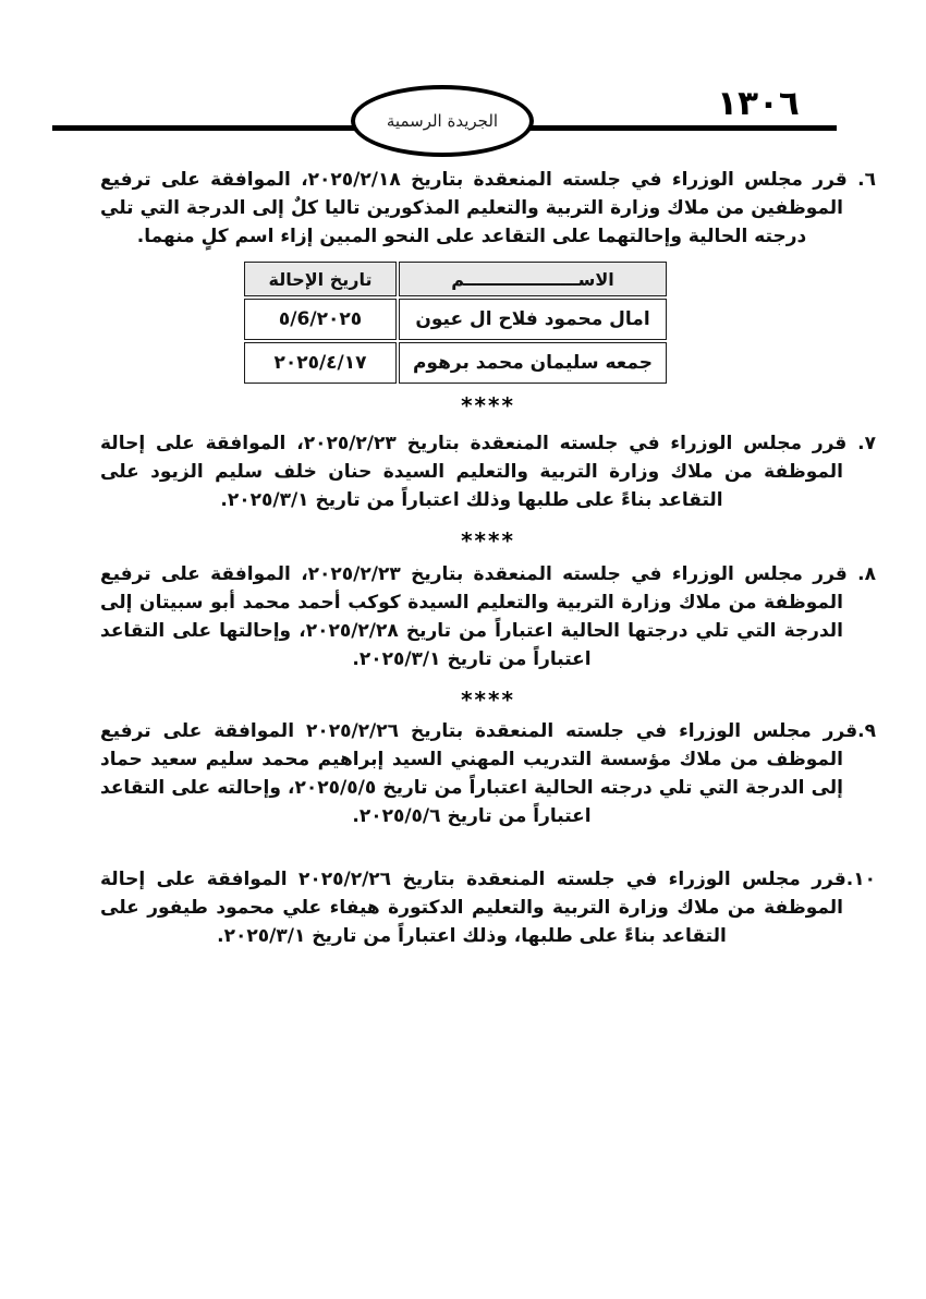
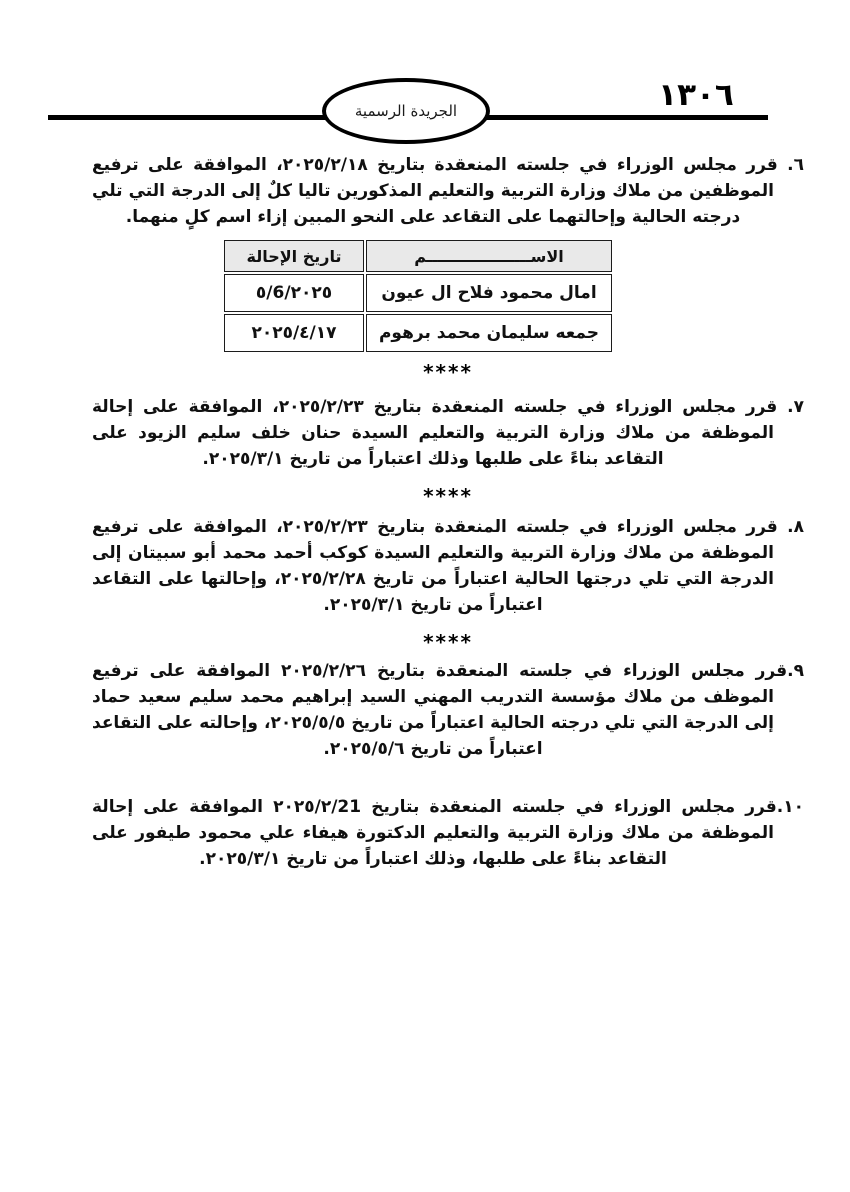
  الجريدة الرسمية
  ١٣٠٦
  ٦. قرر مجلس الوزراء في جلسته المنعقدة بتاريخ ٢٠٢٥/٢/١٨، الموافقة على ترفيع الموظفين من ملاك وزارة التربية والتعليم المذكورين تاليا كلٌ إلى الدرجة التي تلي درجته الحالية وإحالتهما على التقاعد على النحو المبين إزاء اسم كلٍ منهما.
  الاســـــــــــــــــــم	تاريخ الإحالة
  امال محمود فلاح ال عيون	٢٠٢٥/6/٥
  جمعه سليمان محمد برهوم	٢٠٢٥/٤/١٧
  ****
  ٧. قرر مجلس الوزراء في جلسته المنعقدة بتاريخ ٢٠٢٥/٢/٢٣، الموافقة على إحالة الموظفة من ملاك وزارة التربية والتعليم السيدة حنان خلف سليم الزيود على التقاعد بناءً على طلبها وذلك اعتباراً من تاريخ ٢٠٢٥/٣/١.
  ****
  ٨. قرر مجلس الوزراء في جلسته المنعقدة بتاريخ ٢٠٢٥/٢/٢٣، الموافقة على ترفيع الموظفة من ملاك وزارة التربية والتعليم السيدة كوكب أحمد محمد أبو سبيتان إلى الدرجة التي تلي درجتها الحالية اعتباراً من تاريخ ٢٠٢٥/٢/٢٨، وإحالتها على التقاعد اعتباراً من تاريخ ٢٠٢٥/٣/١.
  ****
  ٩.قرر مجلس الوزراء في جلسته المنعقدة بتاريخ ٢٠٢٥/٢/٢٦ الموافقة على ترفيع الموظف من ملاك مؤسسة التدريب المهني السيد إبراهيم محمد سليم سعيد حماد إلى الدرجة التي تلي درجته الحالية اعتباراً من تاريخ ٢٠٢٥/٥/٥، وإحالته على التقاعد اعتباراً من تاريخ ٢٠٢٥/٥/٦.
- ١٠.قرر مجلس الوزراء في جلسته المنعقدة بتاريخ ٢٠٢٥/٢/٢٦ الموافقة على إحالة الموظفة من ملاك وزارة التربية والتعليم الدكتورة هيفاء علي محمود طيفور على التقاعد بناءً على طلبها، وذلك اعتباراً من تاريخ ٢٠٢٥/٣/١.
+ ١٠.قرر مجلس الوزراء في جلسته المنعقدة بتاريخ ٢٠٢٥/٢/21 الموافقة على إحالة الموظفة من ملاك وزارة التربية والتعليم الدكتورة هيفاء علي محمود طيفور على التقاعد بناءً على طلبها، وذلك اعتباراً من تاريخ ٢٠٢٥/٣/١.
